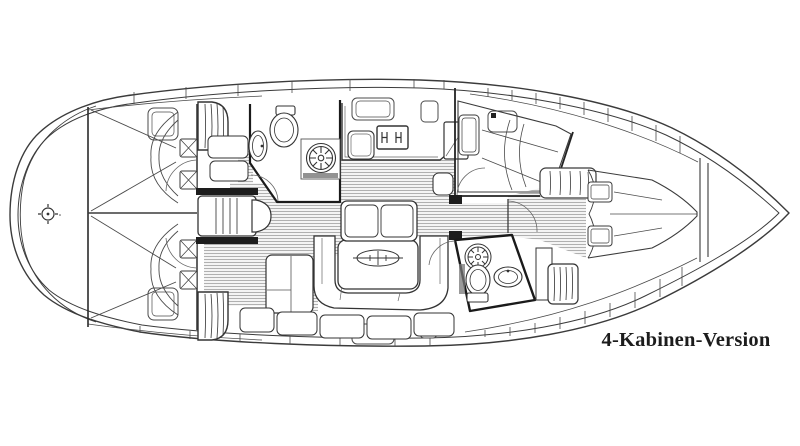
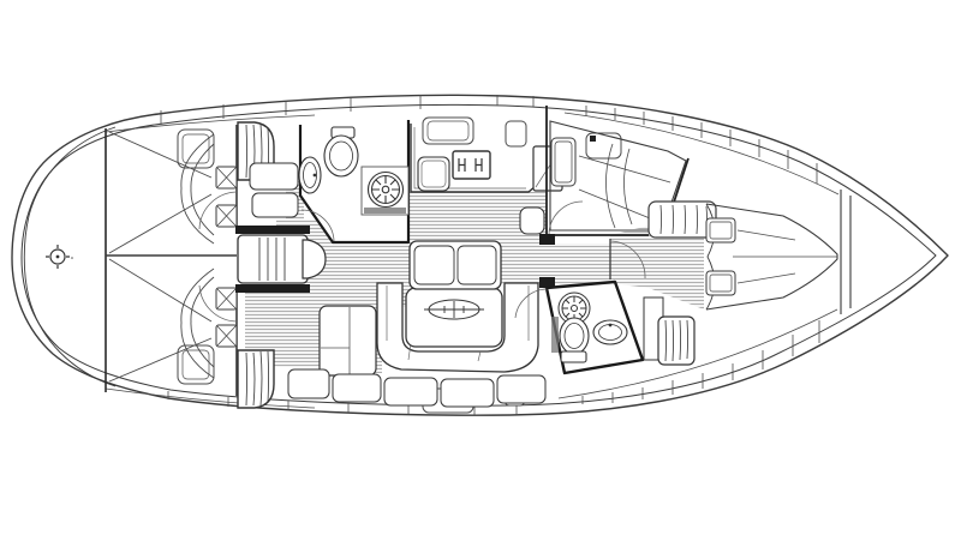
- 4-Kabinen-Version
